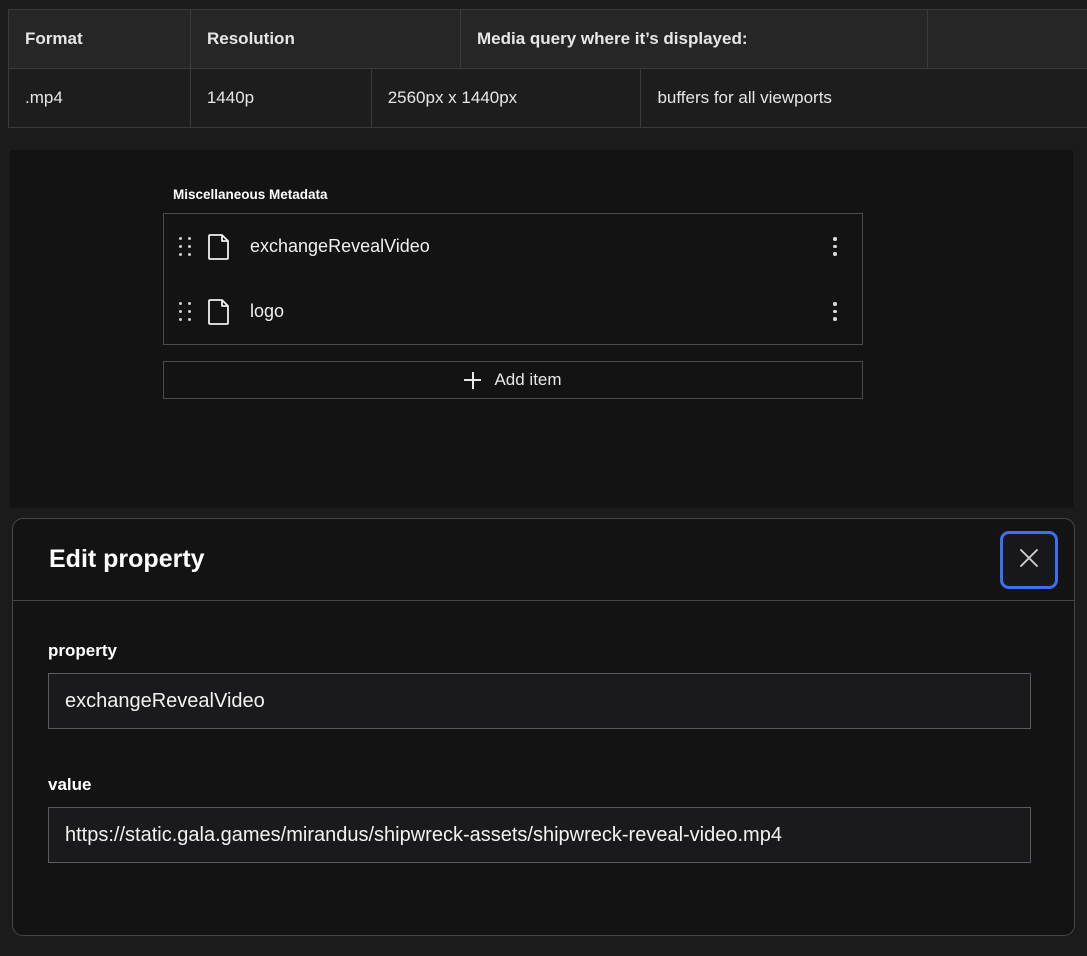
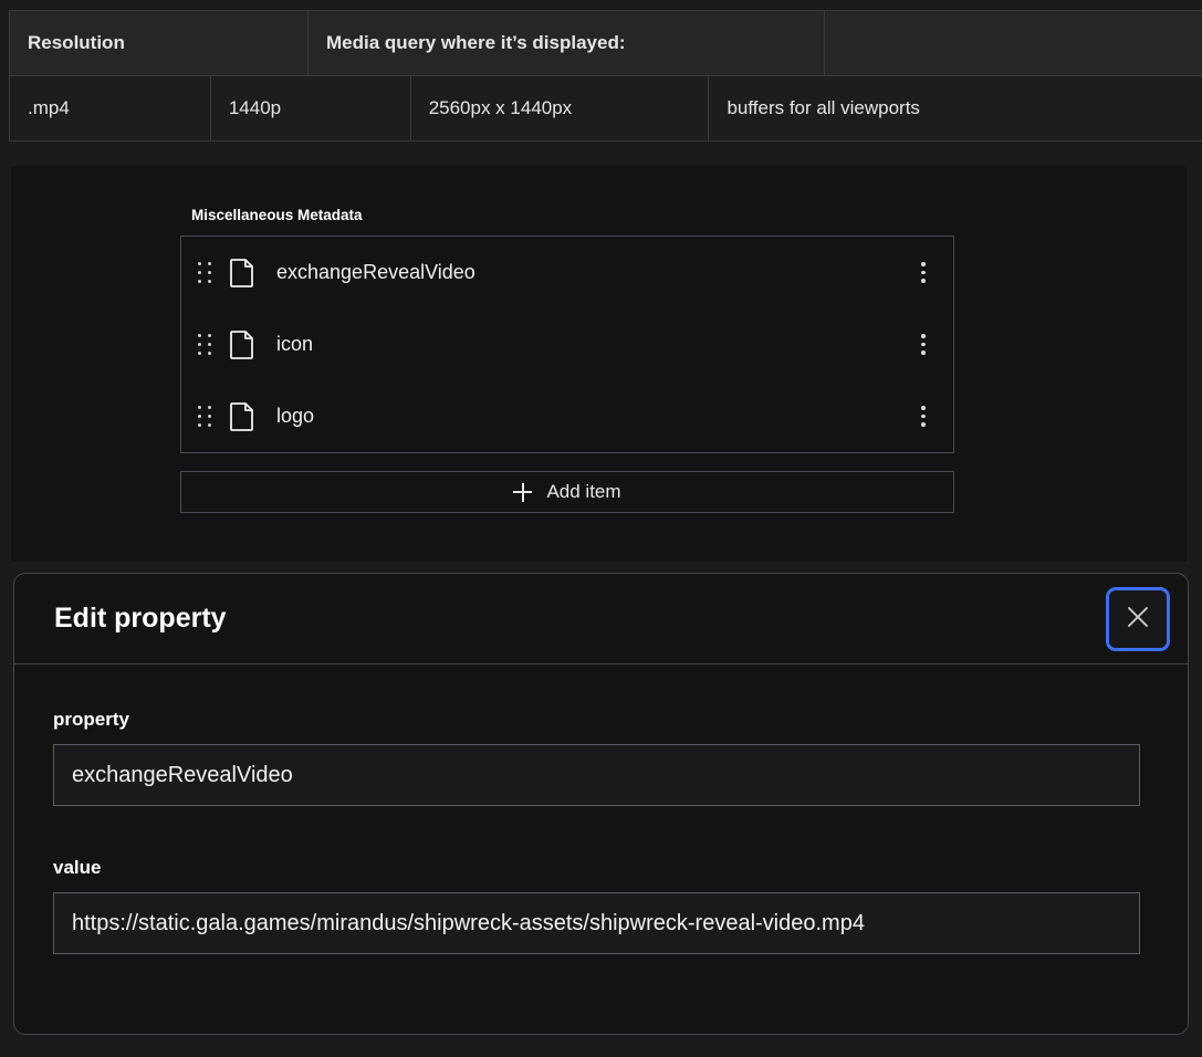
- Format
  Resolution
  Media query where it’s displayed:
  .mp4
  1440p
  2560px x 1440px
  buffers for all viewports
  Miscellaneous Metadata
  exchangeRevealVideo
+ icon
  logo
  Add item
  Edit property
  property
  exchangeRevealVideo
  value
  https://static.gala.games/mirandus/shipwreck-assets/shipwreck-reveal-video.mp4
